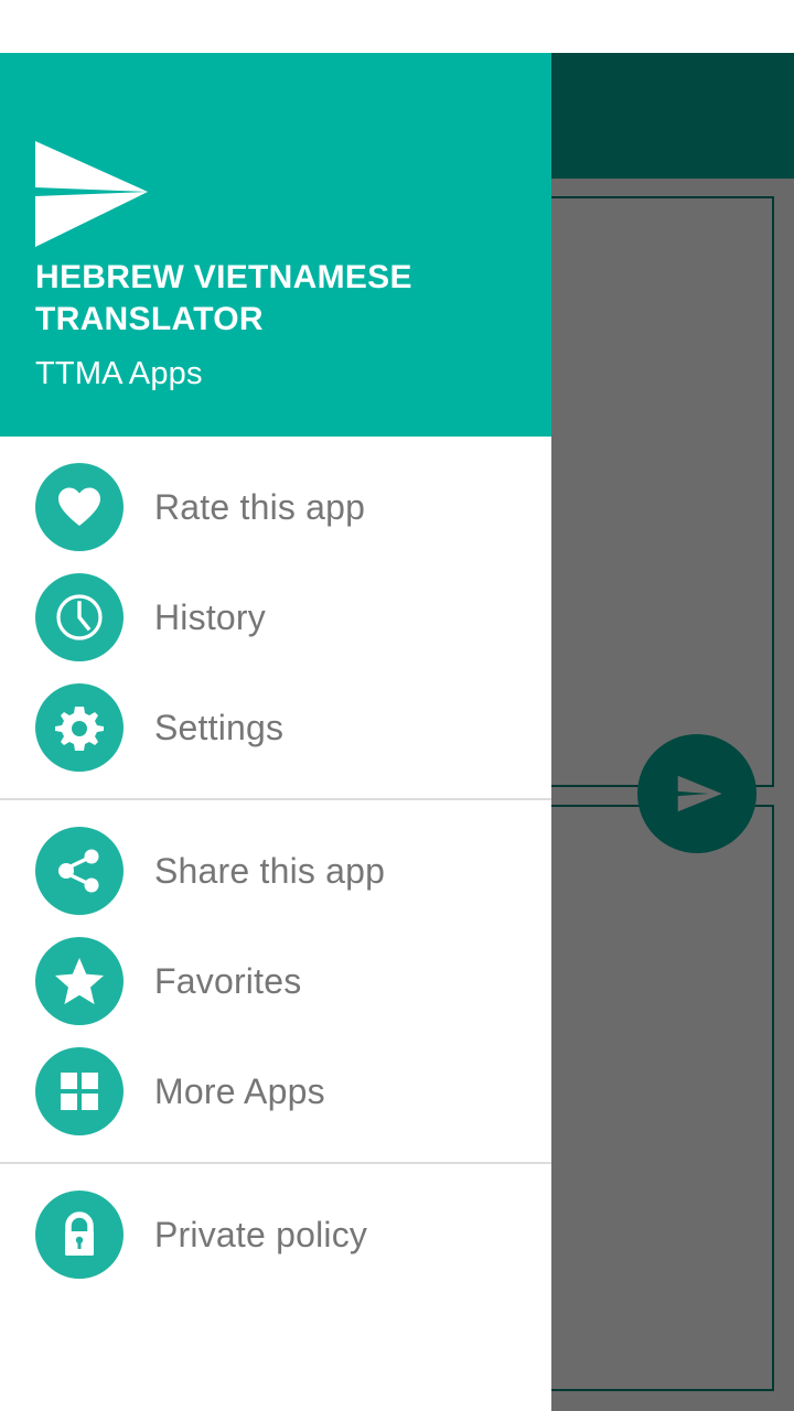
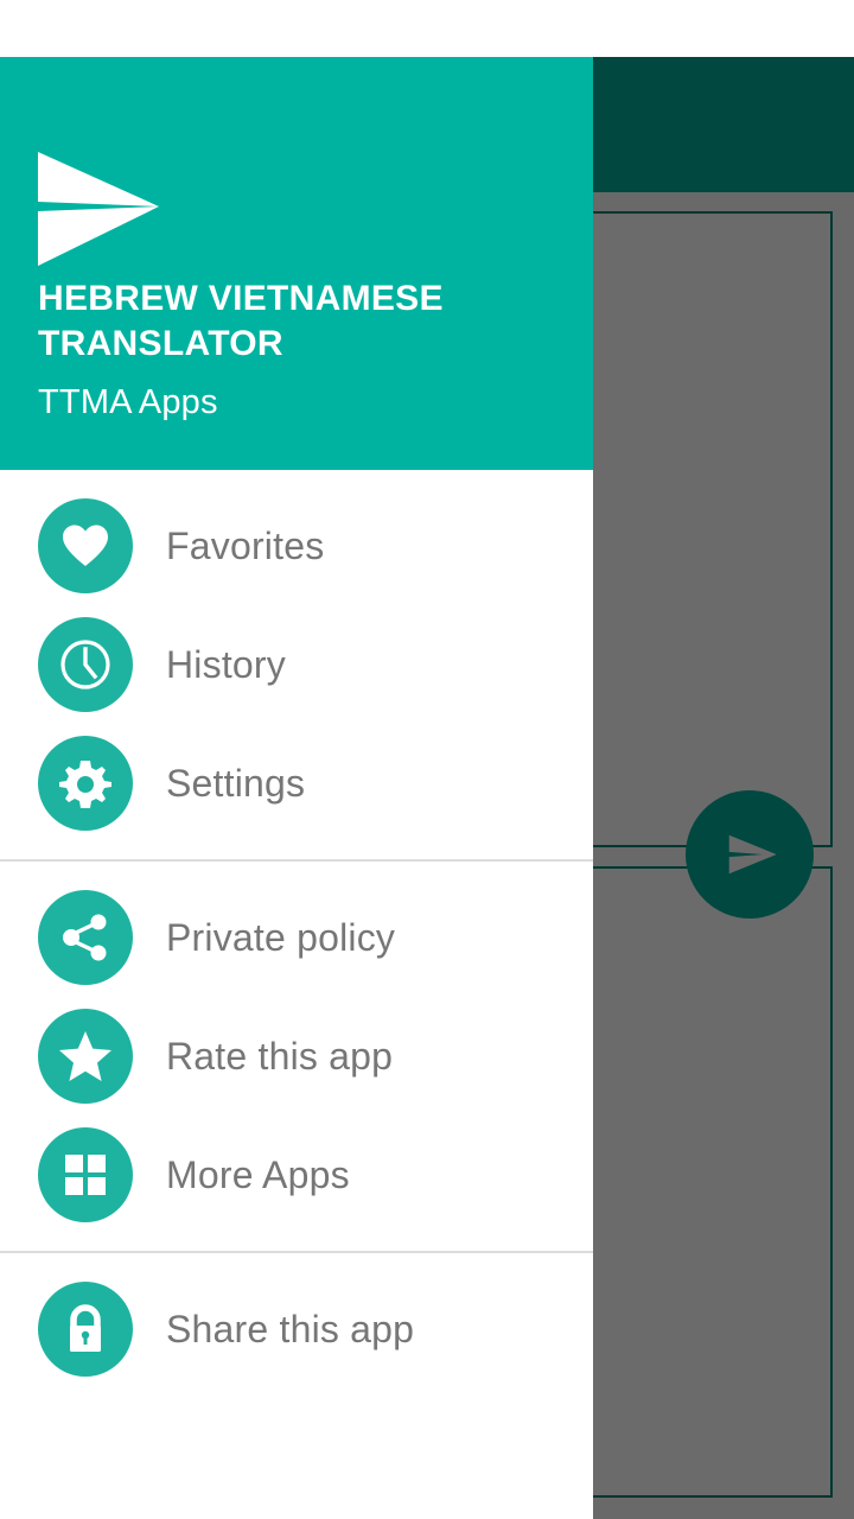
  HEBREW VIETNAMESE TRANSLATOR
  TTMA Apps
- Rate this app
+ Favorites
  History
  Settings
- Share this app
+ Private policy
- Favorites
+ Rate this app
  More Apps
- Private policy
+ Share this app
